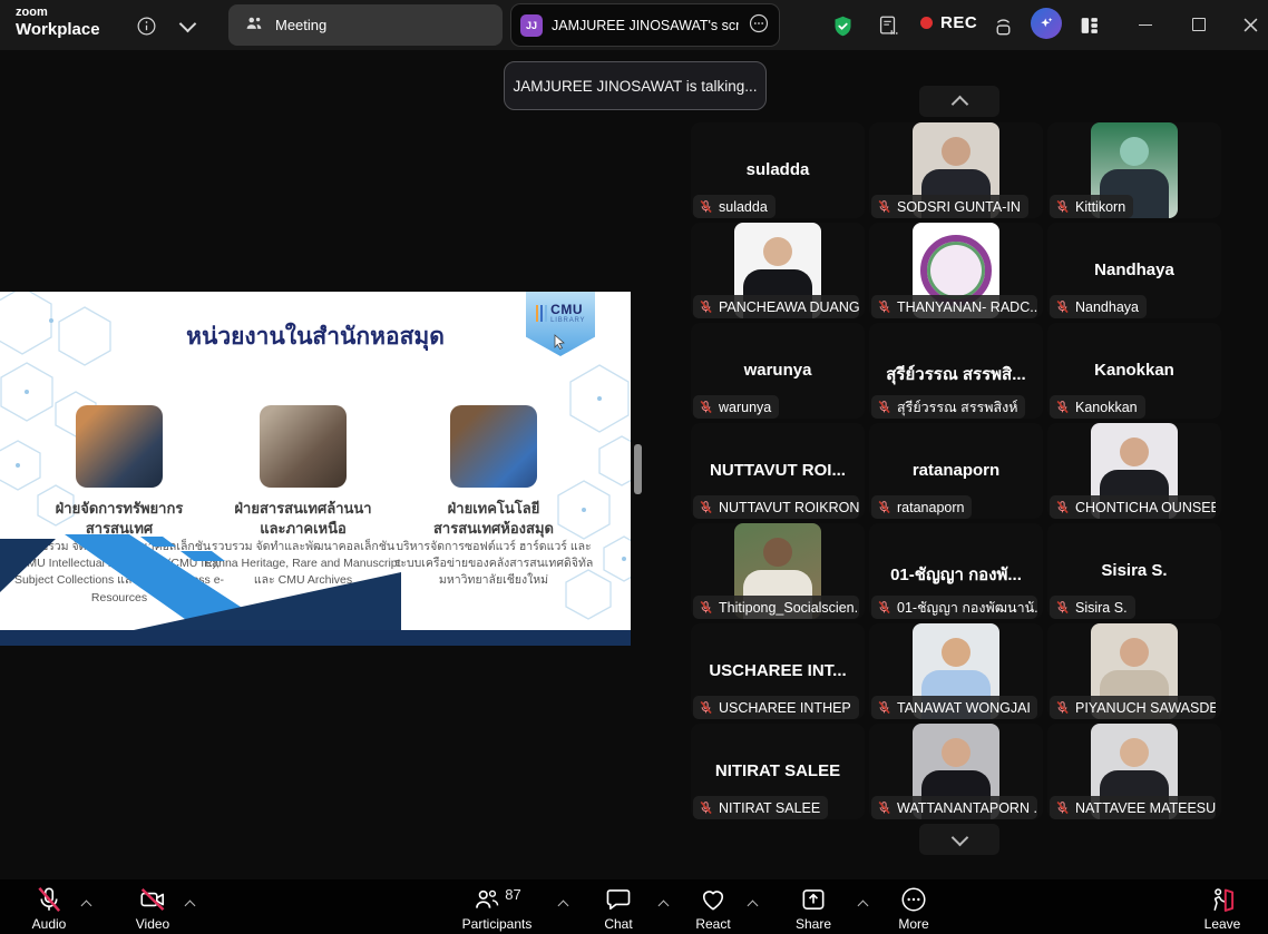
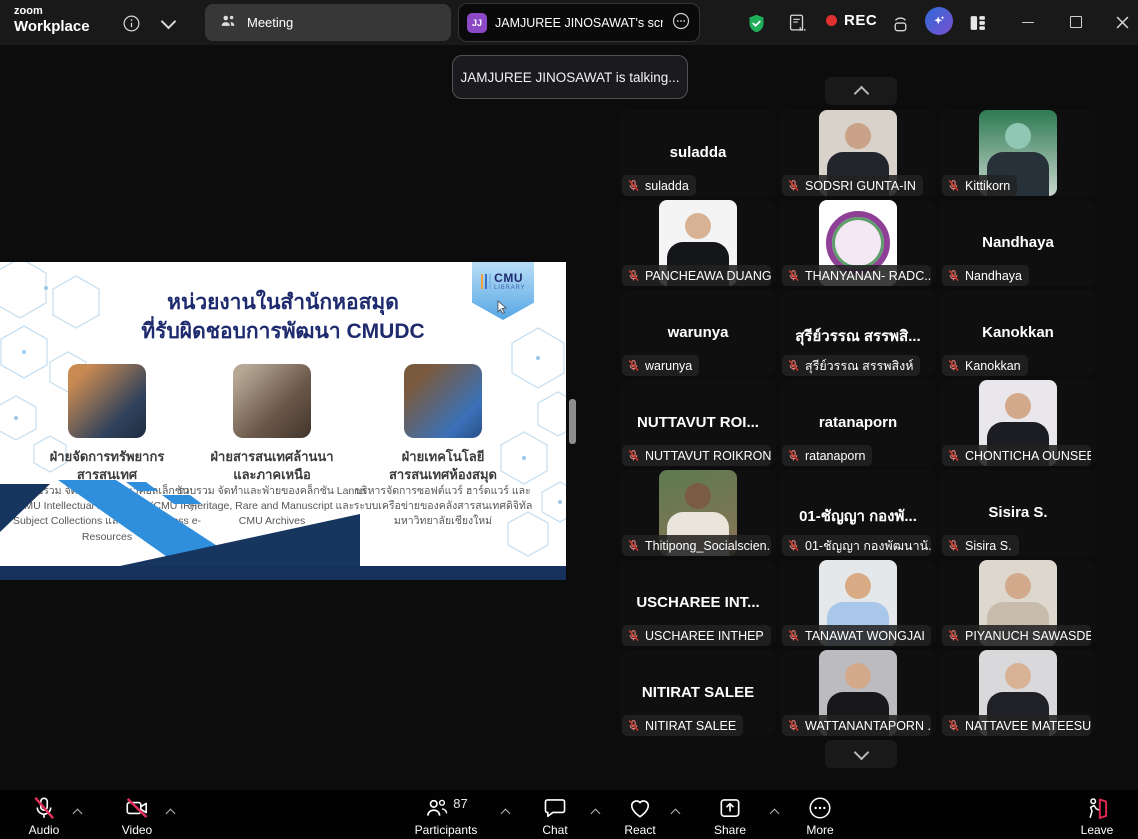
  zoom
  Workplace
  Meeting
  JJ
  JAMJUREE JINOSAWAT's scr
  REC
  JAMJUREE JINOSAWAT is talking...
  หน่วยงานในสำนักหอสมุด
+ ที่รับผิดชอบการพัฒนา CMUDC
  CMU
  ฝ่ายจัดการทรัพยากร
  สารสนเทศ
  ฝ่ายสารสนเทศล้านนา
  และภาคเหนือ
  ฝ่ายเทคโนโลยี
  สารสนเทศห้องสมุด
- รวบรวม จัดทำและพัฒนาคอลเล็กชัน Lanna Heritage, Rare and Manuscript และ CMU Archives
+ รวบรวม จัดทำและพัายของคล็กชัน Lanna Heritage, Rare and Manuscript และ CMU Archives
  บริหารจัดการซอฟต์แวร์ ฮาร์ดแวร์ และระบบเครือข่ายของคลังสารสนเทศดิจิทัล มหาวิทยาลัยเชียงใหม่
  suladda
  suladda
  SODSRI GUNTA-IN
  Kittikorn
  PANCHEAWA DUANG
  THANYANAN- RADC..
  Nandhaya
  Nandhaya
  warunya
  warunya
  สุรีย์วรรณ สรรพสิ...
  สุรีย์วรรณ สรรพสิงห์
  Kanokkan
  Kanokkan
  NUTTAVUT ROI...
  NUTTAVUT ROIKRON
  ratanaporn
  ratanaporn
  CHONTICHA OUNSEE
  Thitipong_Socialscien.
  01-ชัญญา กองพั...
  01-ชัญญา กองพัฒนานั.
  Sisira S.
  Sisira S.
  USCHAREE INT...
  USCHAREE INTHEP
  TANAWAT WONGJAI
  PIYANUCH SAWASDE
  NITIRAT SALEE
  NITIRAT SALEE
  WATTANANTAPORN .
  NATTAVEE MATEESU
  Audio
  Video
  87
  Participants
  Chat
  React
  Share
  More
  Leave
